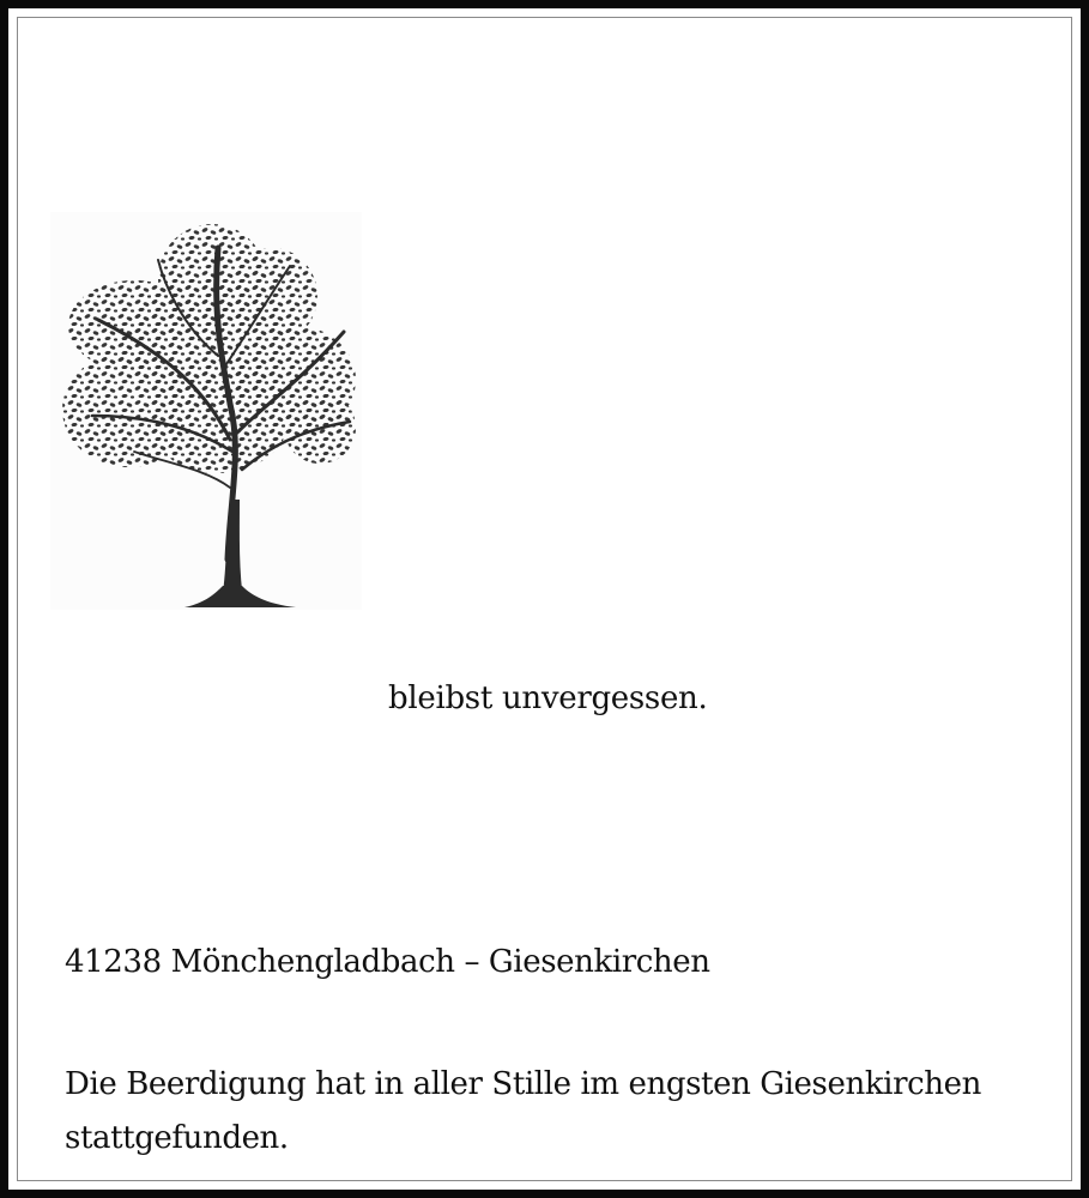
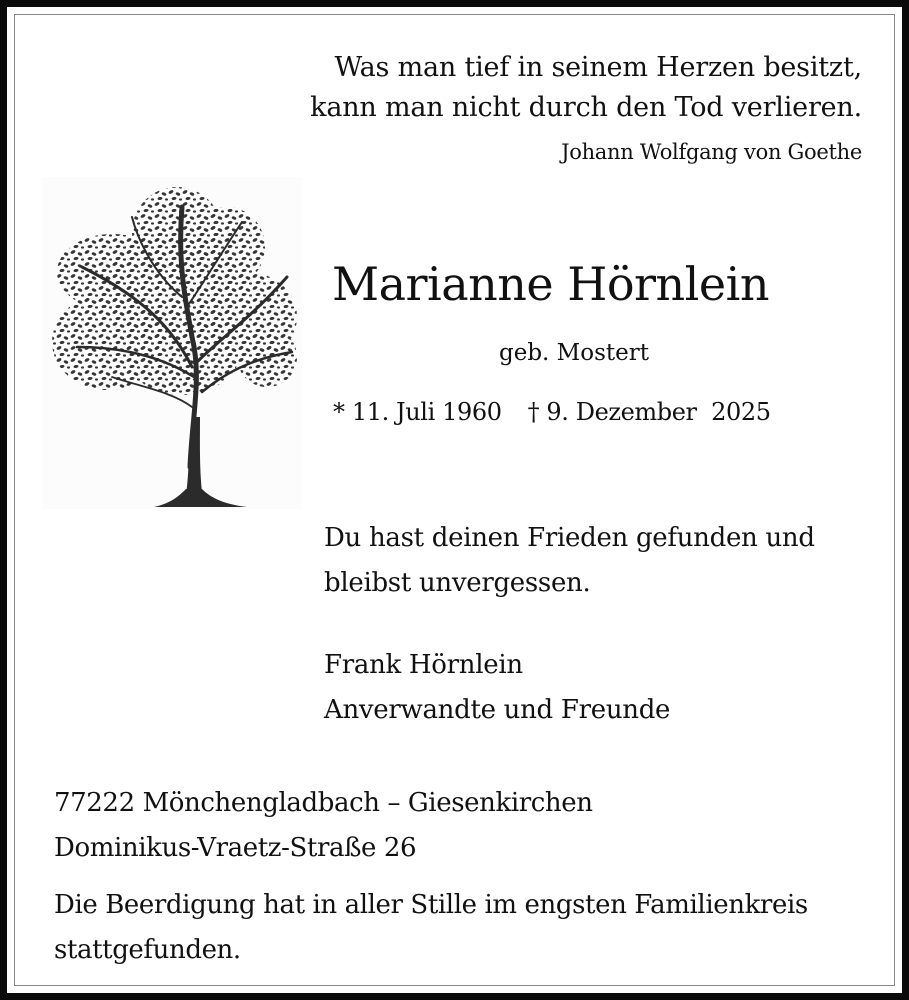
+ Was man tief in seinem Herzen besitzt,
+ kann man nicht durch den Tod verlieren.
+ Johann Wolfgang von Goethe
+ Marianne Hörnlein
+ geb. Mostert
+ * 11. Juli 1960 † 9. Dezember 2025
+ Du hast deinen Frieden gefunden und
  bleibst unvergessen.
+ Frank Hörnlein
+ Anverwandte und Freunde
- 41238 Mönchengladbach – Giesenkirchen
+ 77222 Mönchengladbach – Giesenkirchen
+ Dominikus-Vraetz-Straße 26
- Die Beerdigung hat in aller Stille im engsten Giesenkirchen
+ Die Beerdigung hat in aller Stille im engsten Familienkreis
  stattgefunden.
